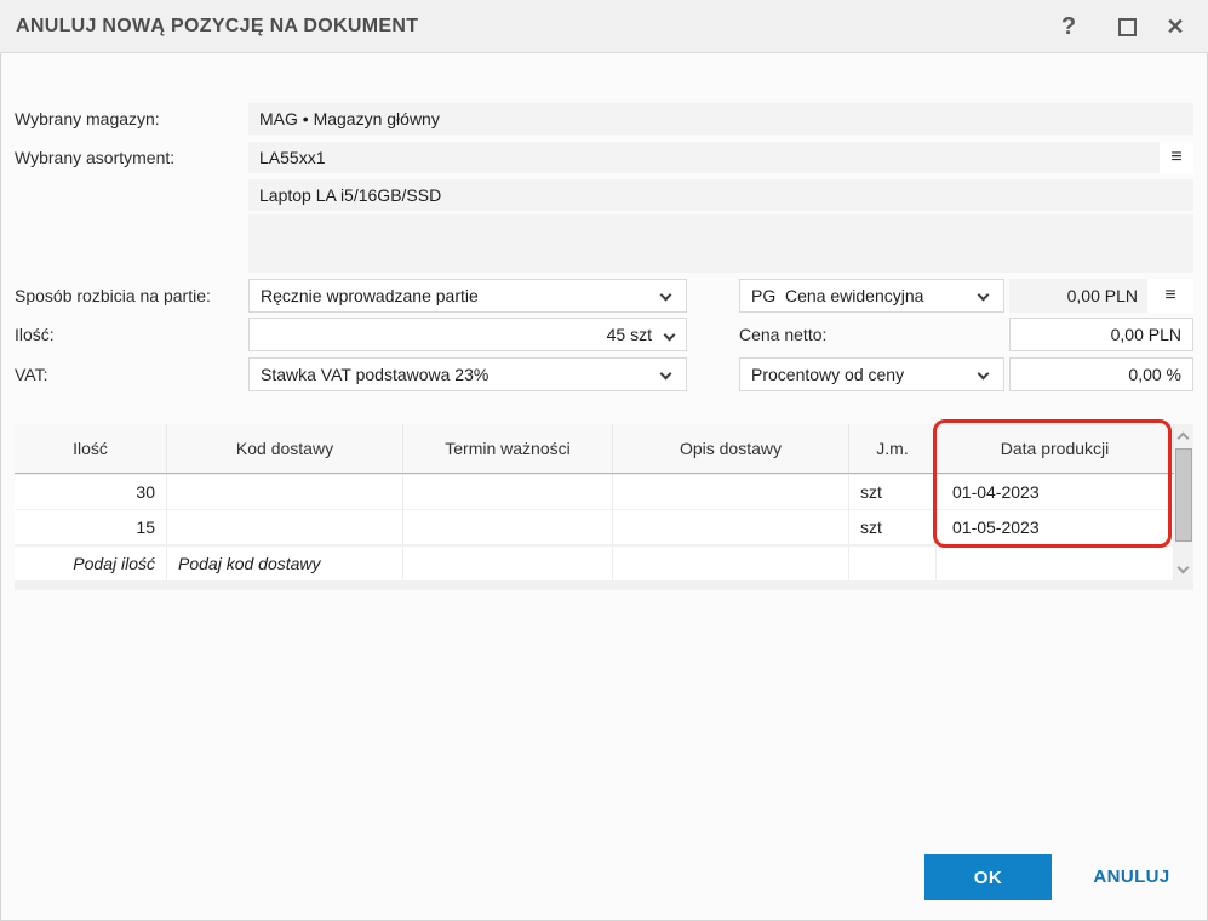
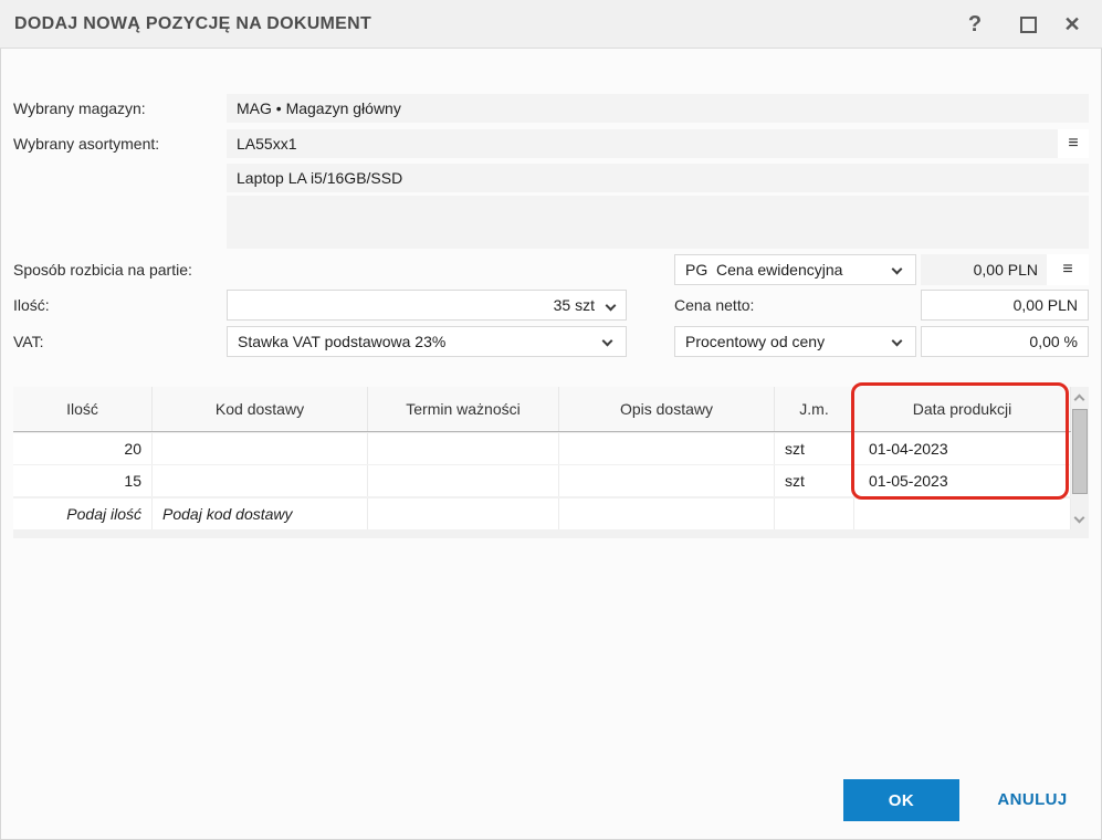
- ANULUJ NOWĄ POZYCJĘ NA DOKUMENT
+ DODAJ NOWĄ POZYCJĘ NA DOKUMENT
  ?
  ✕
  Wybrany magazyn:
  MAG • Magazyn główny
  Wybrany asortyment:
  LA55xx1
  ≡
  Laptop LA i5/16GB/SSD
  Sposób rozbicia na partie:
- Ręcznie wprowadzane partie
  PG Cena ewidencyjna
  0,00 PLN
  ≡
  Ilość:
- 45 szt
+ 35 szt
  Cena netto:
  0,00 PLN
  VAT:
  Stawka VAT podstawowa 23%
  Procentowy od ceny
  0,00 %
  Ilość
  Kod dostawy
  Termin ważności
  Opis dostawy
  J.m.
  Data produkcji
- 30
+ 20
  szt
  01-04-2023
  15
  szt
  01-05-2023
  Podaj ilość
  Podaj kod dostawy
  OK
  ANULUJ
